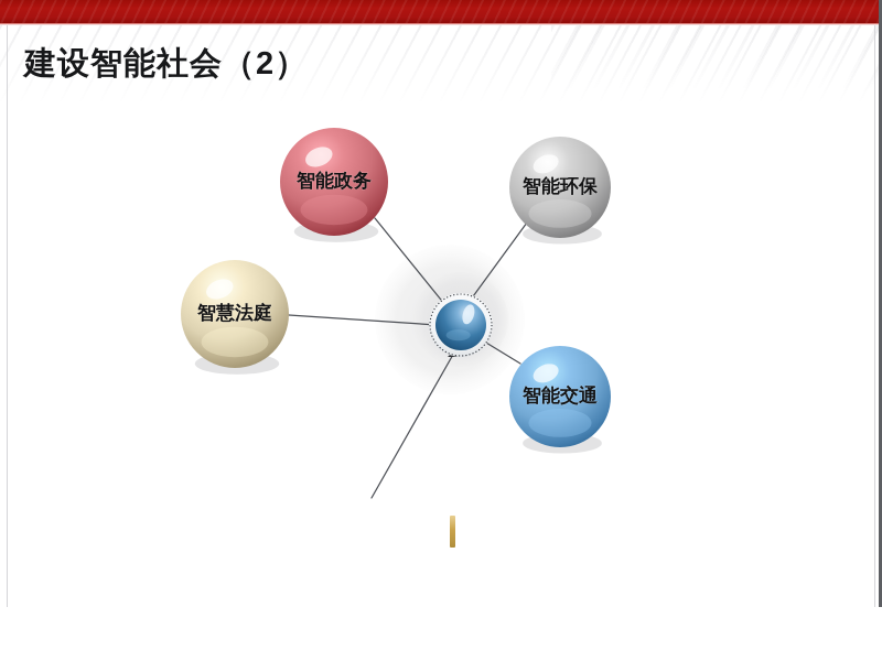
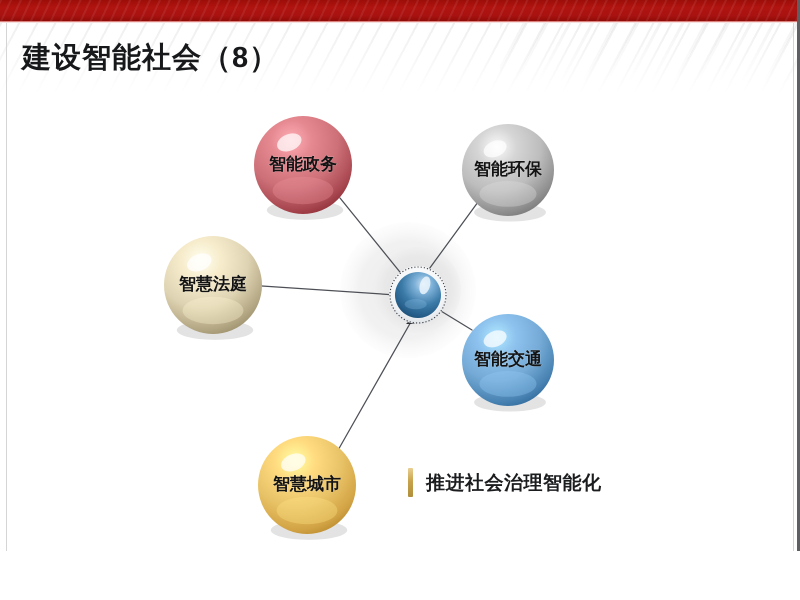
- 建设智能社会（2）
+ 建设智能社会（8）
  智能政务
  智能环保
  智慧法庭
  智能交通
+ 智慧城市
+ 推进社会治理智能化
